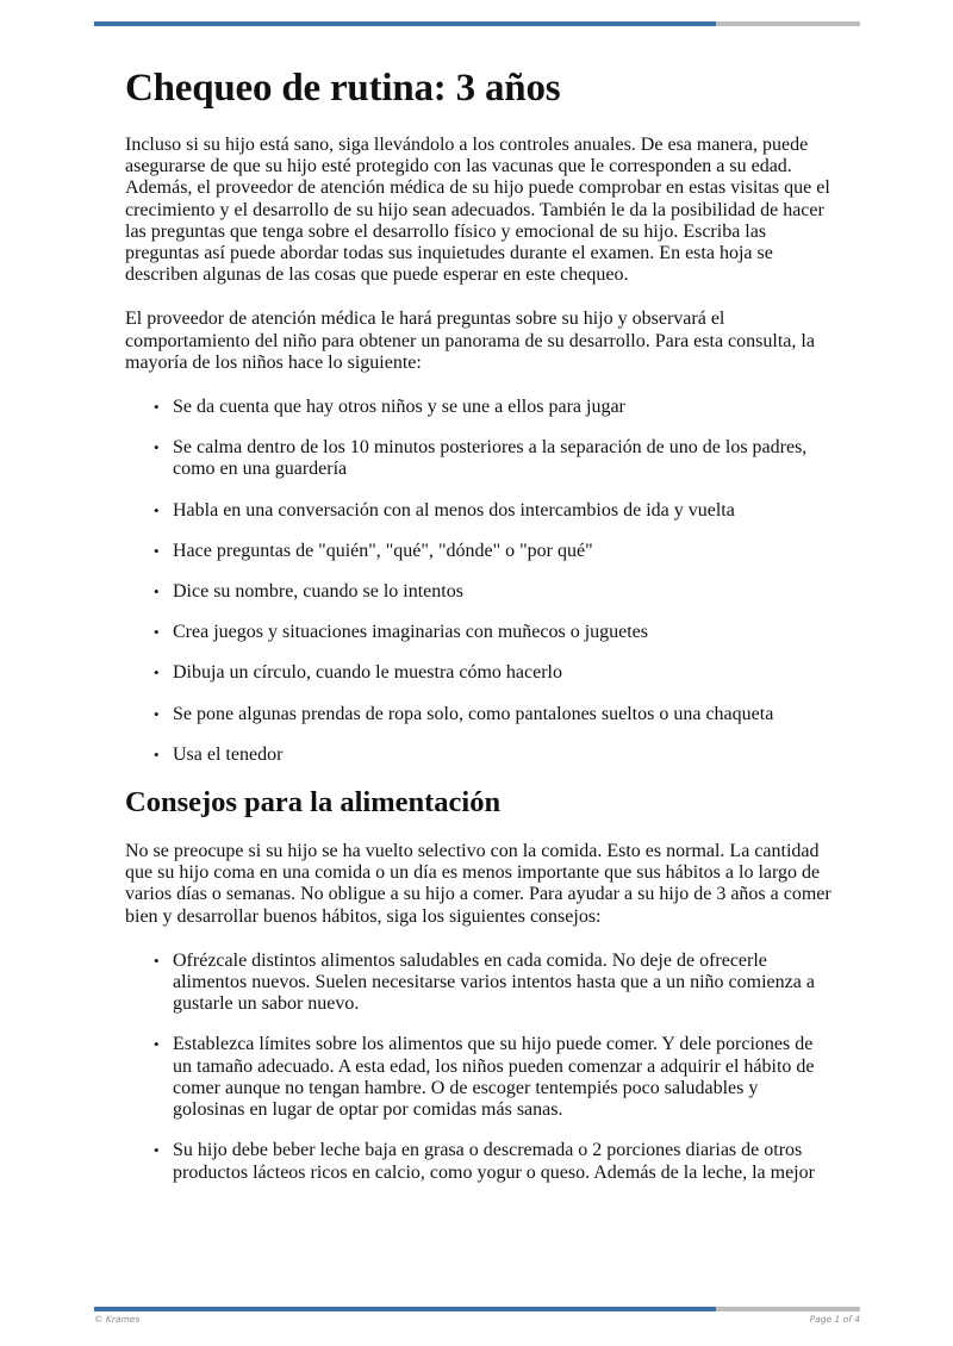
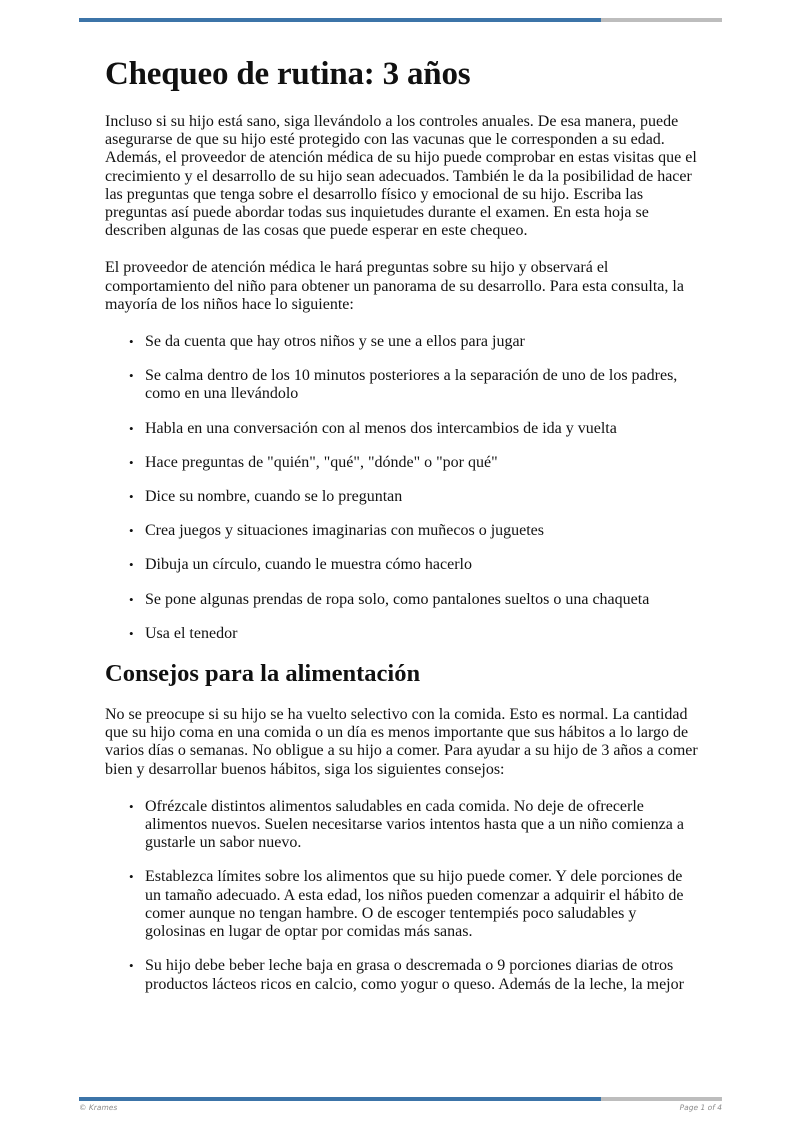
  Chequeo de rutina: 3 años
  Incluso si su hijo está sano, siga llevándolo a los controles anuales. De esa manera, puede asegurarse de que su hijo esté protegido con las vacunas que le corresponden a su edad. Además, el proveedor de atención médica de su hijo puede comprobar en estas visitas que el crecimiento y el desarrollo de su hijo sean adecuados. También le da la posibilidad de hacer las preguntas que tenga sobre el desarrollo físico y emocional de su hijo. Escriba las preguntas así puede abordar todas sus inquietudes durante el examen. En esta hoja se describen algunas de las cosas que puede esperar en este chequeo.
  El proveedor de atención médica le hará preguntas sobre su hijo y observará el comportamiento del niño para obtener un panorama de su desarrollo. Para esta consulta, la mayoría de los niños hace lo siguiente:
  •
  Se da cuenta que hay otros niños y se une a ellos para jugar
  •
- Se calma dentro de los 10 minutos posteriores a la separación de uno de los padres, como en una guardería
+ Se calma dentro de los 10 minutos posteriores a la separación de uno de los padres, como en una llevándolo
  •
  Habla en una conversación con al menos dos intercambios de ida y vuelta
  •
  Hace preguntas de "quién", "qué", "dónde" o "por qué"
  •
- Dice su nombre, cuando se lo intentos
+ Dice su nombre, cuando se lo preguntan
  •
  Crea juegos y situaciones imaginarias con muñecos o juguetes
  •
  Dibuja un círculo, cuando le muestra cómo hacerlo
  •
  Se pone algunas prendas de ropa solo, como pantalones sueltos o una chaqueta
  •
  Usa el tenedor
  Consejos para la alimentación
  No se preocupe si su hijo se ha vuelto selectivo con la comida. Esto es normal. La cantidad que su hijo coma en una comida o un día es menos importante que sus hábitos a lo largo de varios días o semanas. No obligue a su hijo a comer. Para ayudar a su hijo de 3 años a comer bien y desarrollar buenos hábitos, siga los siguientes consejos:
  •
  Ofrézcale distintos alimentos saludables en cada comida. No deje de ofrecerle alimentos nuevos. Suelen necesitarse varios intentos hasta que a un niño comienza a gustarle un sabor nuevo.
  •
  Establezca límites sobre los alimentos que su hijo puede comer. Y dele porciones de un tamaño adecuado. A esta edad, los niños pueden comenzar a adquirir el hábito de comer aunque no tengan hambre. O de escoger tentempiés poco saludables y golosinas en lugar de optar por comidas más sanas.
  •
- Su hijo debe beber leche baja en grasa o descremada o 2 porciones diarias de otros productos lácteos ricos en calcio, como yogur o queso. Además de la leche, la mejor
+ Su hijo debe beber leche baja en grasa o descremada o 9 porciones diarias de otros productos lácteos ricos en calcio, como yogur o queso. Además de la leche, la mejor
  © Krames
  Page 1 of 4
